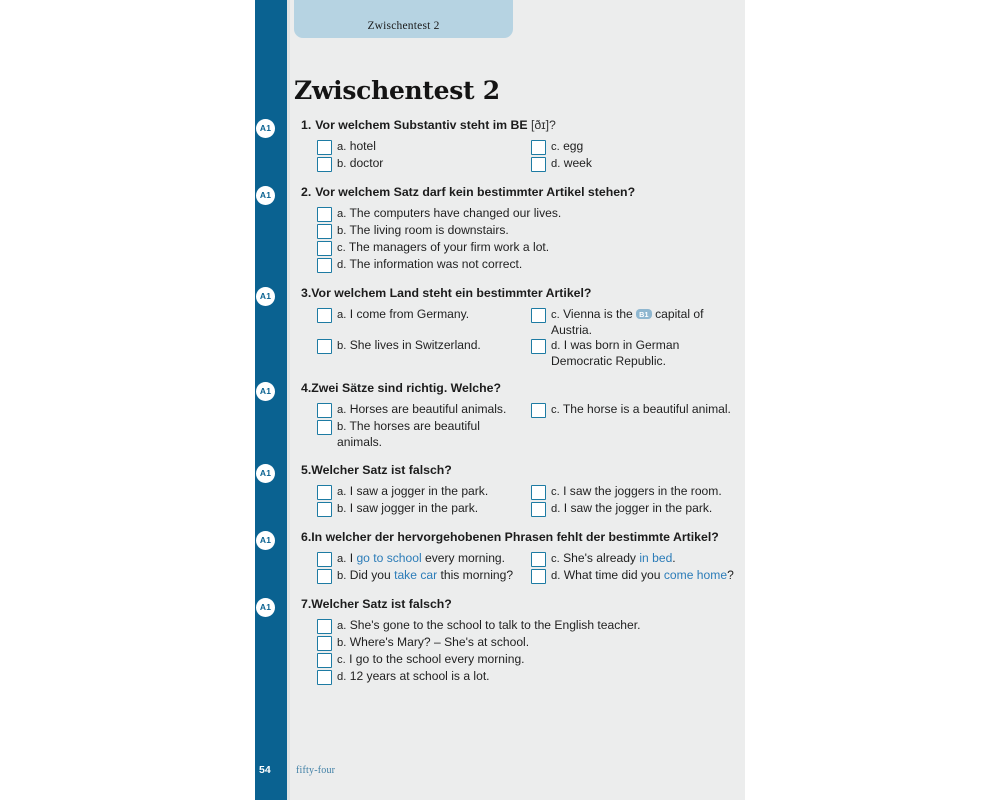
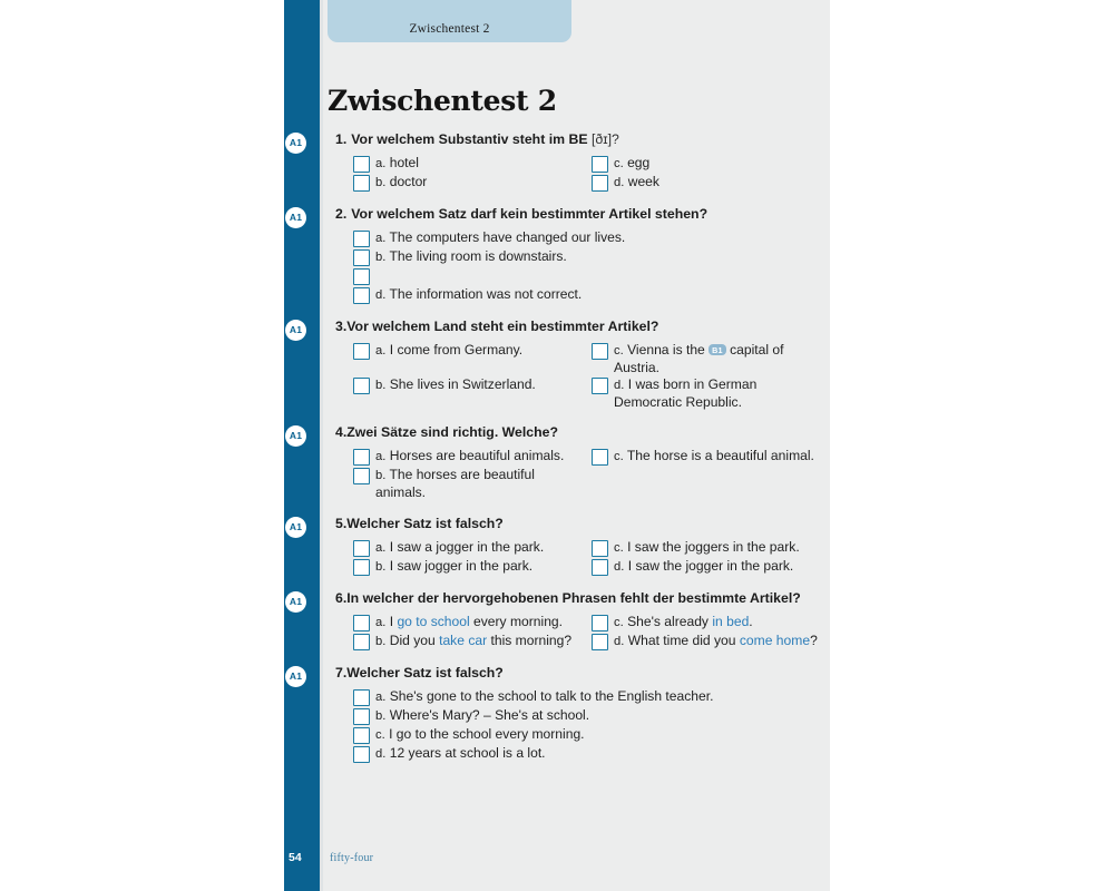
  Zwischentest 2
  Zwischentest 2
  A1
  1. Vor welchem Substantiv steht im BE [ðɪ]?
  a. hotel
  c. egg
  b. doctor
  d. week
  A1
  2. Vor welchem Satz darf kein bestimmter Artikel stehen?
  a. The computers have changed our lives.
  b. The living room is downstairs.
- c. The managers of your firm work a lot.
  d. The information was not correct.
  A1
  3.Vor welchem Land steht ein bestimmter Artikel?
  a. I come from Germany.
  c. Vienna is the B1 capital of Austria.
  b. She lives in Switzerland.
  d. I was born in German Democratic Republic.
  A1
  4.Zwei Sätze sind richtig. Welche?
  a. Horses are beautiful animals.
  c. The horse is a beautiful animal.
  b. The horses are beautiful animals.
  A1
  5.Welcher Satz ist falsch?
  a. I saw a jogger in the park.
- c. I saw the joggers in the room.
+ c. I saw the joggers in the park.
  b. I saw jogger in the park.
  d. I saw the jogger in the park.
  A1
  6.In welcher der hervorgehobenen Phrasen fehlt der bestimmte Artikel?
  a. I go to school every morning.
  c. She's already in bed.
  b. Did you take car this morning?
  d. What time did you come home?
  A1
  7.Welcher Satz ist falsch?
  a. She's gone to the school to talk to the English teacher.
  b. Where's Mary? – She's at school.
  c. I go to the school every morning.
  d. 12 years at school is a lot.
  54
  fifty-four
